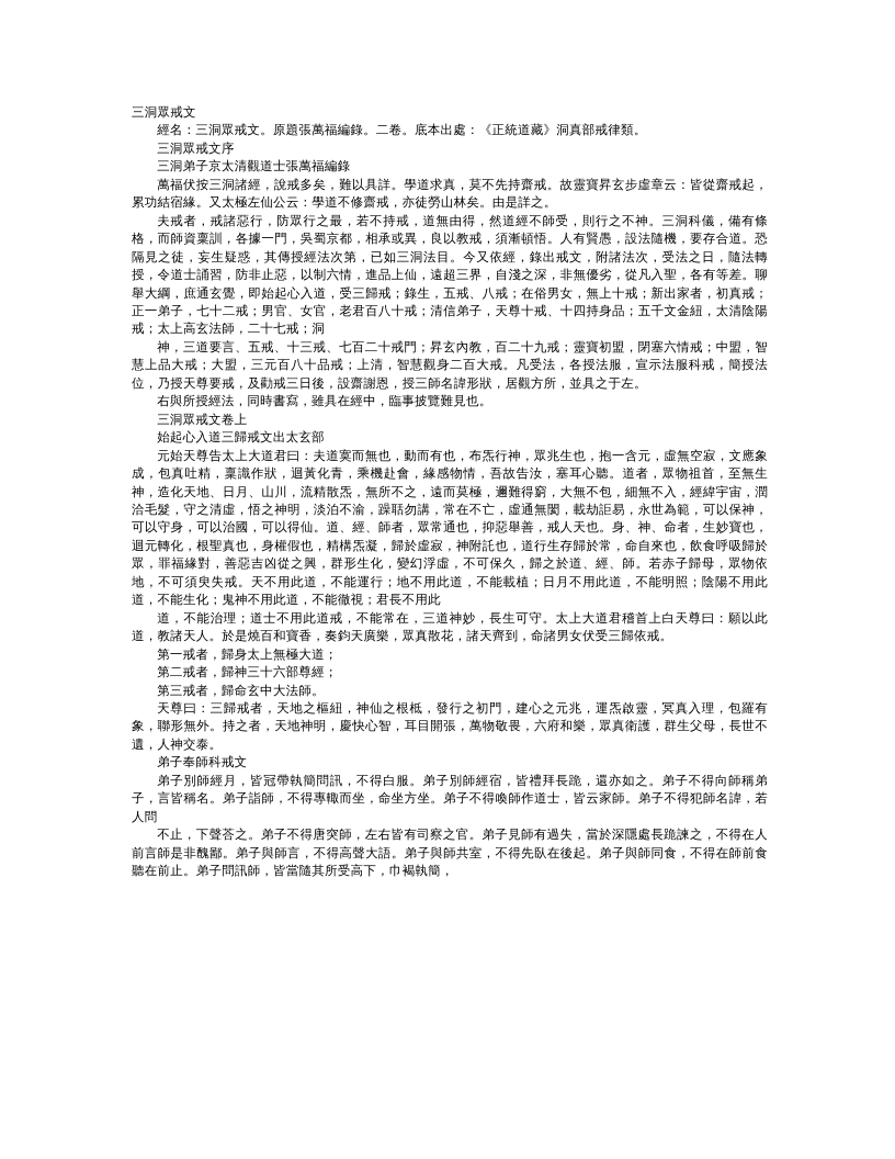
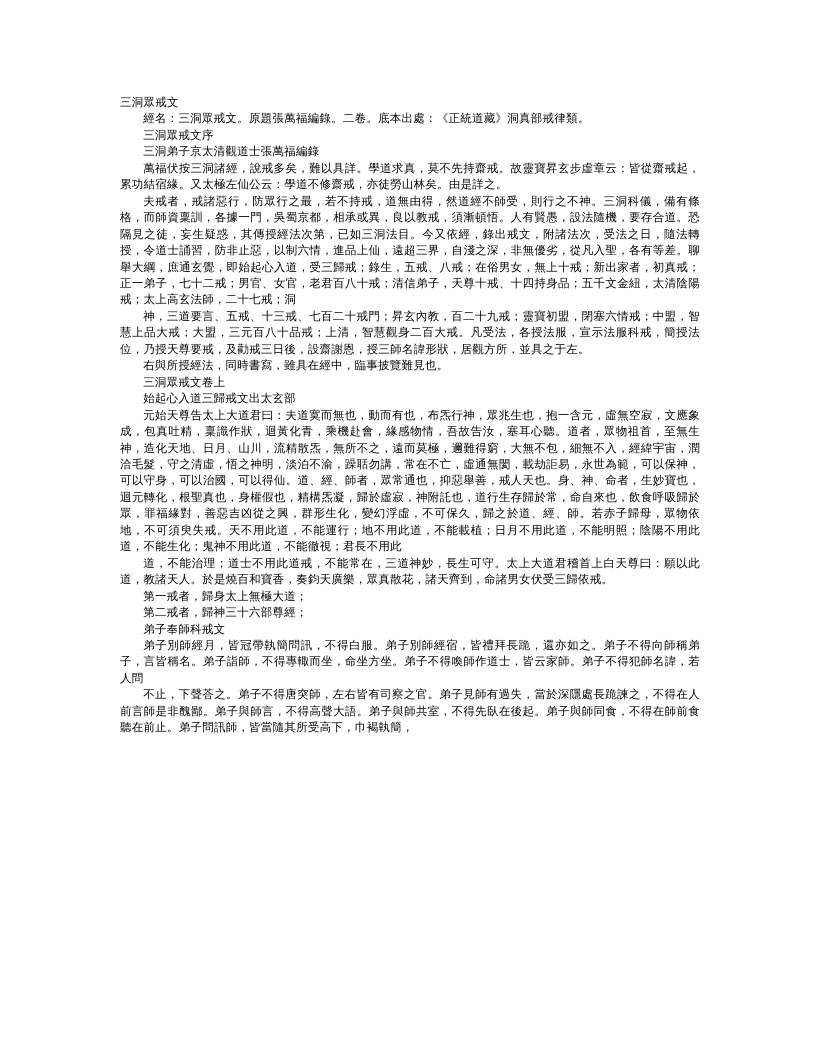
  三洞眾戒文
  經名：三洞眾戒文。原題張萬福編錄。二卷。底本出處：《正統道藏》洞真部戒律類。
  三洞眾戒文序
  三洞弟子京太清觀道士張萬福編錄
  萬福伏按三洞諸經，說戒多矣，難以具詳。學道求真，莫不先持齋戒。故靈寶昇玄步虛章云：皆從齋戒起，累功結宿緣。又太極左仙公云：學道不修齋戒，亦徒勞山林矣。由是詳之。
  夫戒者，戒諸惡行，防眾行之最，若不持戒，道無由得，然道經不師受，則行之不神。三洞科儀，備有條格，而師資稟訓，各據一門，吳蜀京都，相承或異，良以教戒，須漸頓悟。人有賢愚，設法隨機，要存合道。恐隔見之徒，妄生疑惑，其傳授經法次第，已如三洞法目。今又依經，錄出戒文，附諸法次，受法之日，隨法轉授，令道士誦習，防非止惡，以制六情，進品上仙，遠超三界，自淺之深，非無優劣，從凡入聖，各有等差。聊舉大綱，庶通玄覺，即始起心入道，受三歸戒；錄生，五戒、八戒；在俗男女，無上十戒；新出家者，初真戒；正一弟子，七十二戒；男官、女官，老君百八十戒；清信弟子，天尊十戒、十四持身品；五千文金紐，太清陰陽戒；太上高玄法師，二十七戒；洞
  神，三道要言、五戒、十三戒、七百二十戒門；昇玄內教，百二十九戒；靈寶初盟，閉塞六情戒；中盟，智慧上品大戒；大盟，三元百八十品戒；上清，智慧觀身二百大戒。凡受法，各授法服，宣示法服科戒，簡授法位，乃授天尊要戒，及勸戒三日後，設齋謝恩，授三師名諱形狀，居觀方所，並具之于左。
  右與所授經法，同時書寫，雖具在經中，臨事披覽難見也。
  三洞眾戒文卷上
  始起心入道三歸戒文出太玄部
  元始天尊告太上大道君曰：夫道寞而無也，動而有也，布炁行神，眾兆生也，抱一含元，虛無空寂，文應象成，包真吐精，稟識作狀，迴黃化青，乘機赴會，緣感物情，吾故告汝，塞耳心聽。道者，眾物祖首，至無生神，造化天地、日月、山川，流精散炁，無所不之，遠而莫極，邇難得窮，大無不包，細無不入，經緯宇宙，潤洽毛髮，守之清虛，悟之神明，淡泊不渝，躁聒勿講，常在不亡，虛通無閡，載劫詎易，永世為範，可以保神，可以守身，可以治國，可以得仙。道、經、師者，眾常通也，抑惡舉善，戒人天也。身、神、命者，生妙寶也，迴元轉化，根聖真也，身權假也，精構炁凝，歸於虛寂，神附託也，道行生存歸於常，命自來也，飲食呼吸歸於眾，罪福緣對，善惡吉凶從之興，群形生化，變幻浮虛，不可保久，歸之於道、經、師。若赤子歸母，眾物依地，不可須臾失戒。天不用此道，不能運行；地不用此道，不能載植；日月不用此道，不能明照；陰陽不用此道，不能生化；鬼神不用此道，不能徹視；君長不用此
  道，不能治理；道士不用此道戒，不能常在，三道神妙，長生可守。太上大道君稽首上白天尊曰：願以此道，教諸天人。於是燒百和寶香，奏鈞天廣樂，眾真散花，諸天齊到，命諸男女伏受三歸依戒。
  第一戒者，歸身太上無極大道；
  第二戒者，歸神三十六部尊經；
- 第三戒者，歸命玄中大法師。
- 天尊曰：三歸戒者，天地之樞紐，神仙之根柢，發行之初門，建心之元兆，運炁啟靈，冥真入理，包羅有象，聯形無外。持之者，天地神明，慶快心智，耳目開張，萬物敬畏，六府和樂，眾真衛護，群生父母，長世不遺，人神交泰。
  弟子奉師科戒文
  弟子別師經月，皆冠帶執簡問訊，不得白服。弟子別師經宿，皆禮拜長跪，還亦如之。弟子不得向師稱弟子，言皆稱名。弟子詣師，不得專輙而坐，命坐方坐。弟子不得喚師作道士，皆云家師。弟子不得犯師名諱，若人問
  不止，下聲荅之。弟子不得唐突師，左右皆有司察之官。弟子見師有過失，當於深隱處長跪諫之，不得在人前言師是非醜鄙。弟子與師言，不得高聲大語。弟子與師共室，不得先臥在後起。弟子與師同食，不得在師前食聽在前止。弟子問訊師，皆當隨其所受高下，巾褐執簡，
